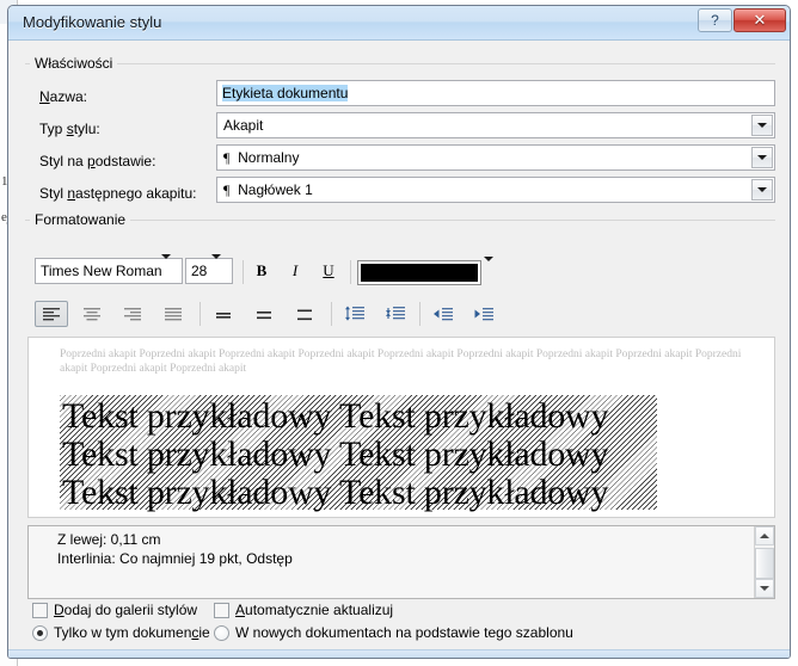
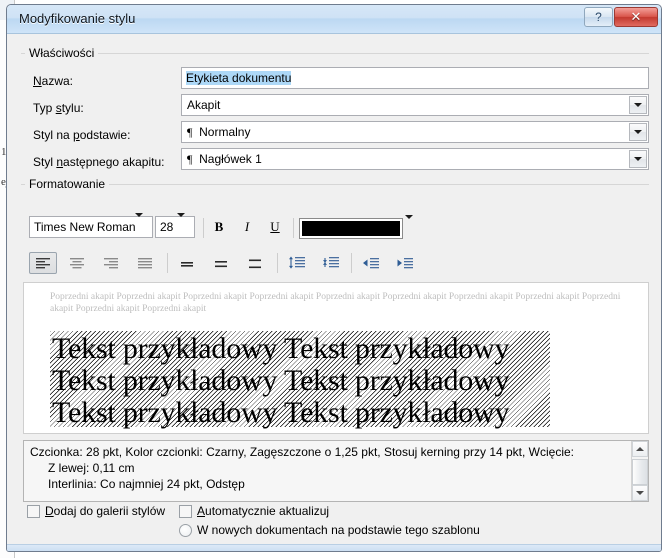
  1
  Modyfikowanie stylu
  ?
  ✕
  Właściwości
  Nazwa:
  Etykieta dokumentu
  Typ stylu:
  Akapit
  Styl na podstawie:
  ¶ Normalny
  Styl następnego akapitu:
  ¶ Nagłówek 1
  Formatowanie
  Times New Roman
  28
  B
  I
  U
  Poprzedni akapit Poprzedni akapit Poprzedni akapit Poprzedni akapit Poprzedni akapit Poprzedni akapit Poprzedni akapit Poprzedni akapit Poprzedni akapit Poprzedni akapit Poprzedni akapit
  Tekst przykładowy Tekst przykładowy
  Tekst przykładowy Tekst przykładowy
  Tekst przykładowy Tekst przykładowy
+ Czcionka: 28 pkt, Kolor czcionki: Czarny, Zagęszczone o 1,25 pkt, Stosuj kerning przy 14 pkt, Wcięcie:
  Z lewej: 0,11 cm
- Interlinia: Co najmniej 19 pkt, Odstęp
+ Interlinia: Co najmniej 24 pkt, Odstęp
  Dodaj do galerii stylów
  Automatycznie aktualizuj
- Tylko w tym dokumencie
  W nowych dokumentach na podstawie tego szablonu
